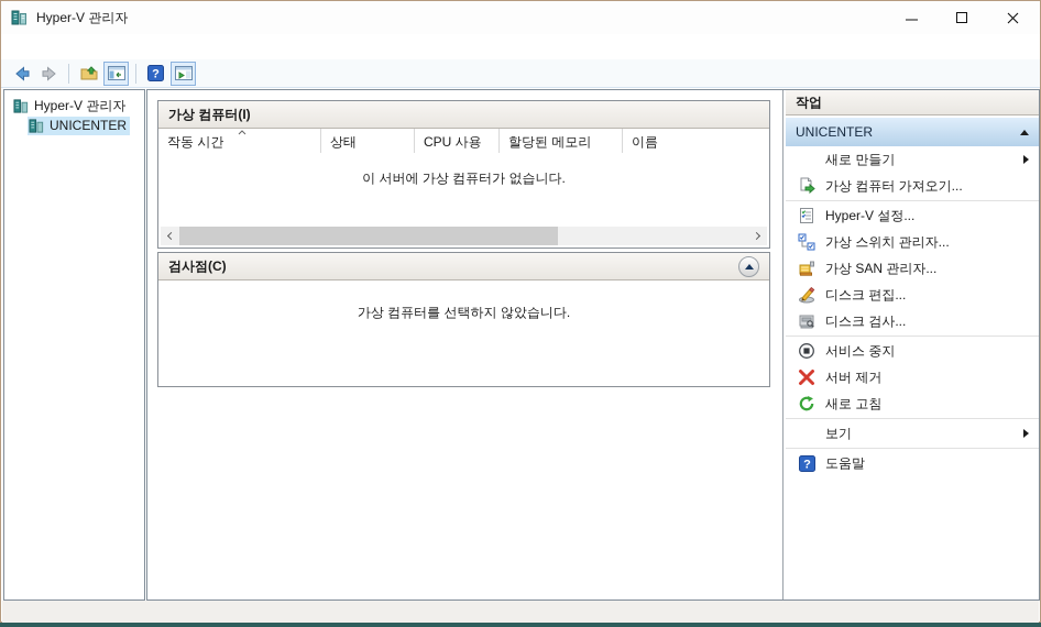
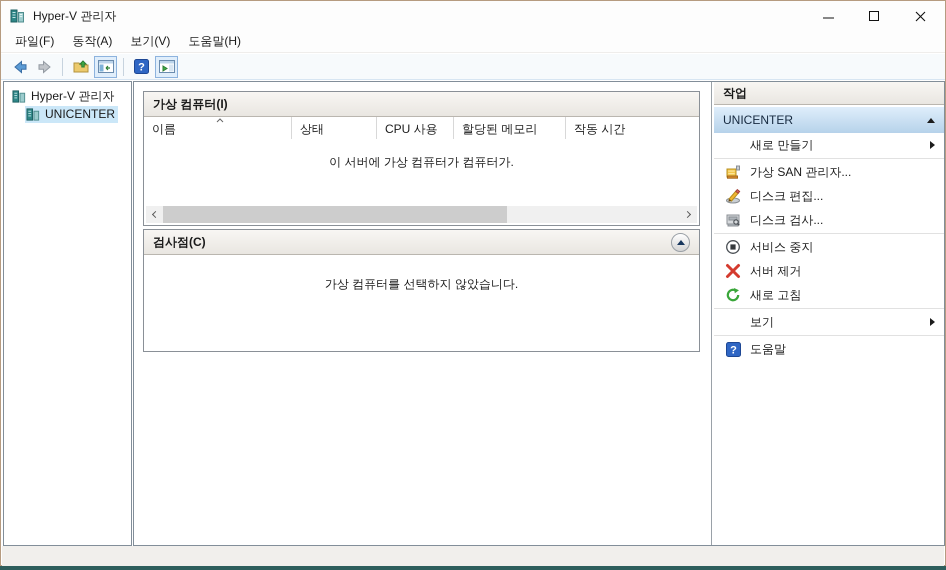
  Hyper-V 관리자
+ 파일(F)
+ 동작(A)
+ 보기(V)
+ 도움말(H)
  ?
  Hyper-V 관리자
  UNICENTER
  가상 컴퓨터(I)
- 작동 시간
+ 이름
  상태
  CPU 사용
  할당된 메모리
- 이름
+ 작동 시간
- 이 서버에 가상 컴퓨터가 없습니다.
+ 이 서버에 가상 컴퓨터가 컴퓨터가.
  검사점(C)
  가상 컴퓨터를 선택하지 않았습니다.
  작업
  UNICENTER
  새로 만들기
- 가상 컴퓨터 가져오기...
- Hyper-V 설정...
- 가상 스위치 관리자...
  가상 SAN 관리자...
  디스크 편집...
  디스크 검사...
  서비스 중지
  서버 제거
  새로 고침
  보기
  ?
  도움말
